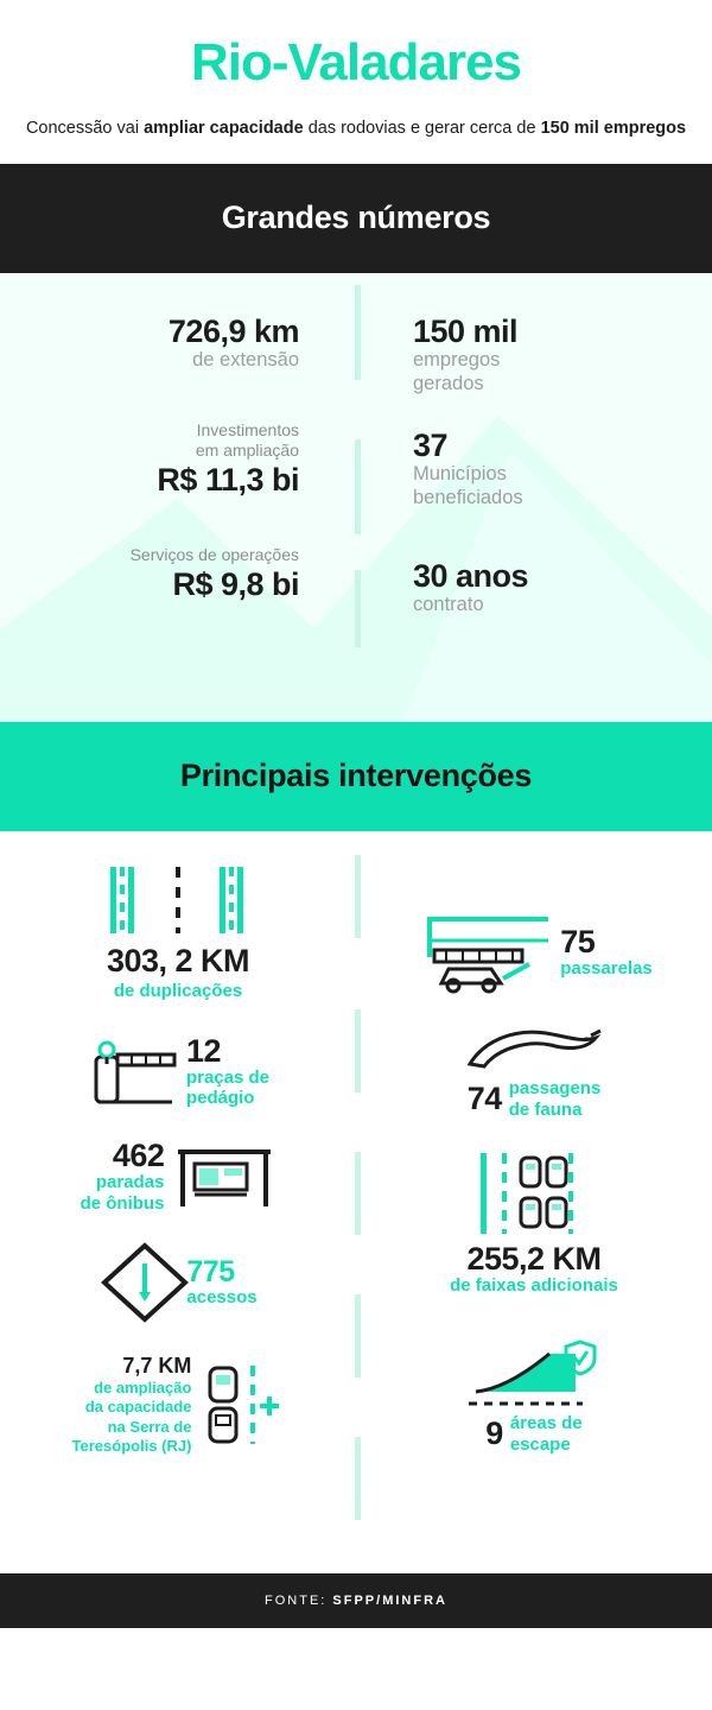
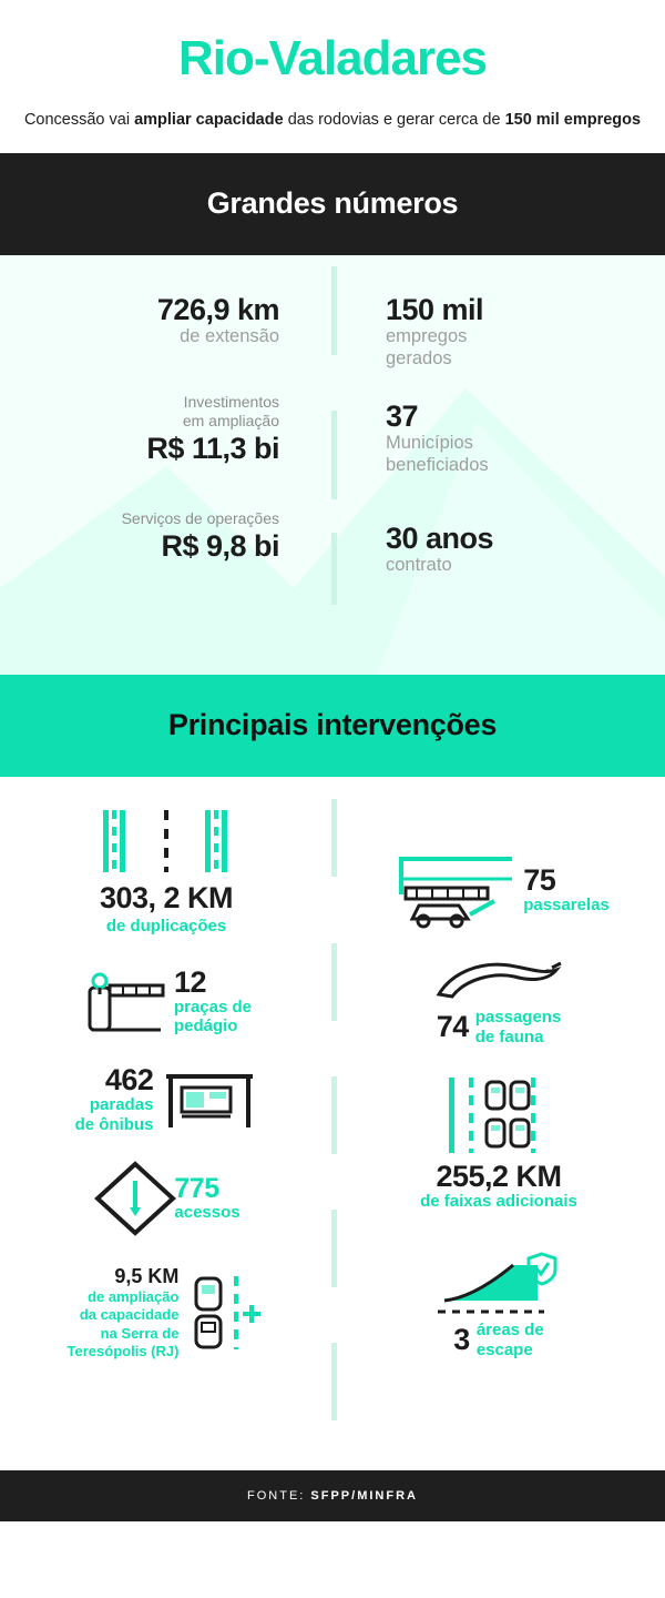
  Rio-Valadares
  Concessão vai ampliar capacidade das rodovias e gerar cerca de 150 mil empregos
  Grandes números
  726,9 km
  de extensão
  Investimentos
  em ampliação
  R$ 11,3 bi
  Serviços de operações
  R$ 9,8 bi
  150 mil
  empregos
  gerados
  37
  Municípios
  beneficiados
  30 anos
  contrato
  Principais intervenções
  303, 2 KM
  de duplicações
  12
  praças de
  pedágio
  462
  paradas
  de ônibus
  775
  acessos
- 7,7 KM
+ 9,5 KM
  de ampliação
  da capacidade
  na Serra de
  Teresópolis (RJ)
  75
  passarelas
  74
  passagens
  de fauna
  255,2 KM
  de faixas adicionais
- 9
+ 3
  áreas de
  escape
  FONTE: SFPP/MINFRA
